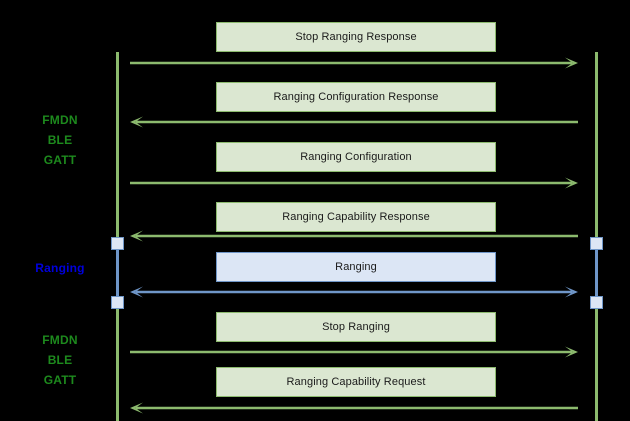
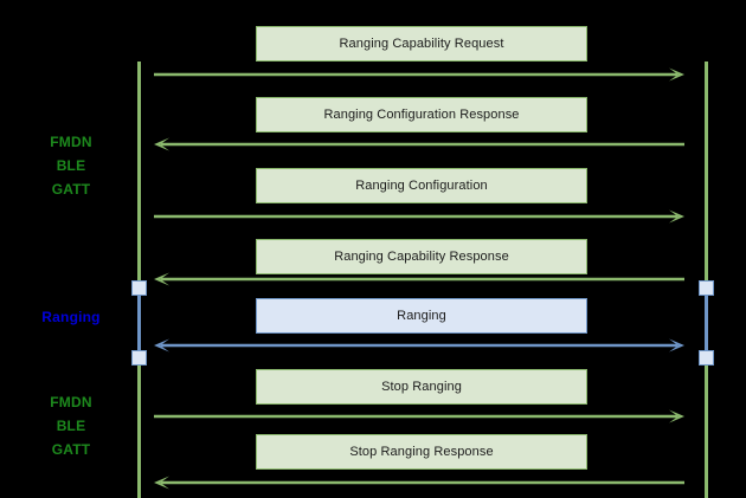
  FMDN
  BLE
  GATT
  Ranging
  FMDN
  BLE
  GATT
- Stop Ranging Response
+ Ranging Capability Request
  Ranging Configuration Response
  Ranging Configuration
  Ranging Capability Response
  Ranging
  Stop Ranging
- Ranging Capability Request
+ Stop Ranging Response
